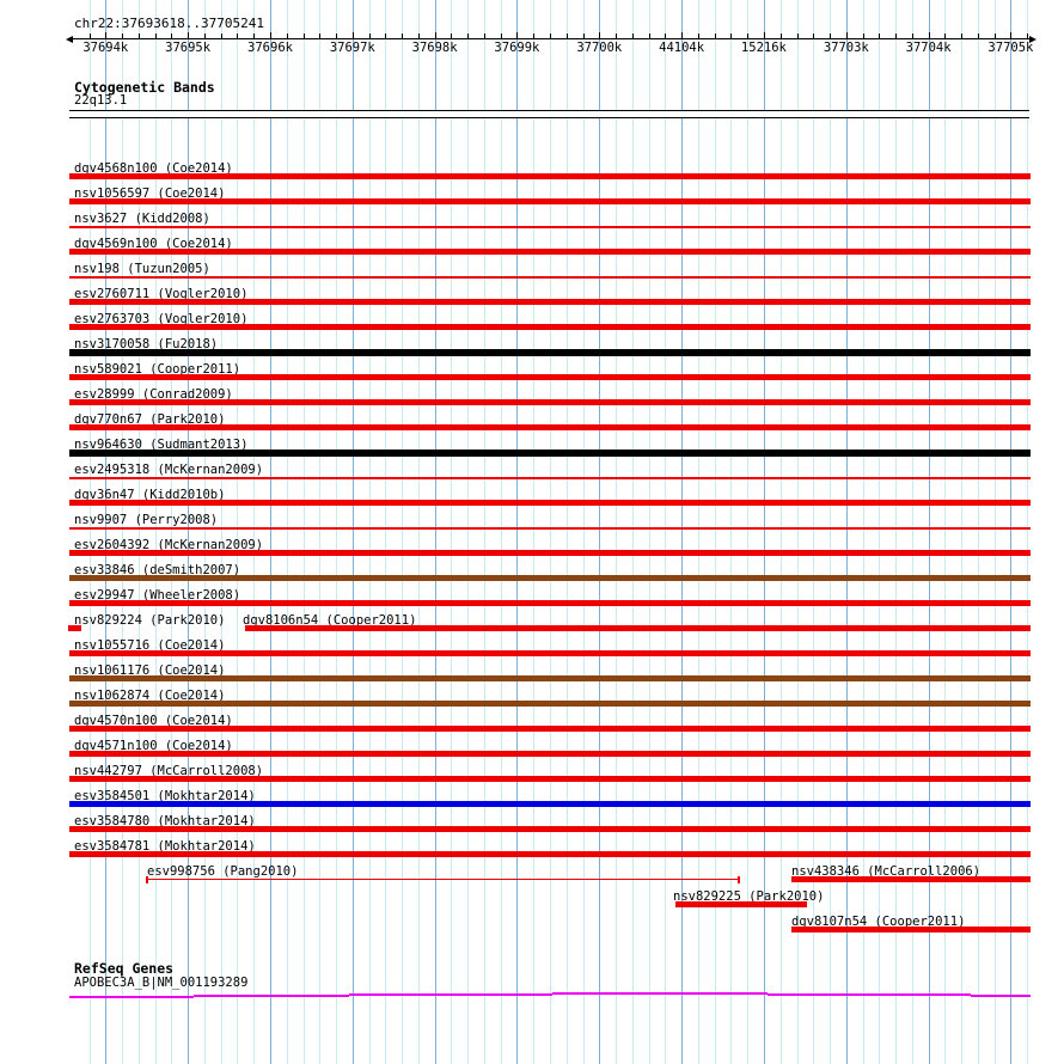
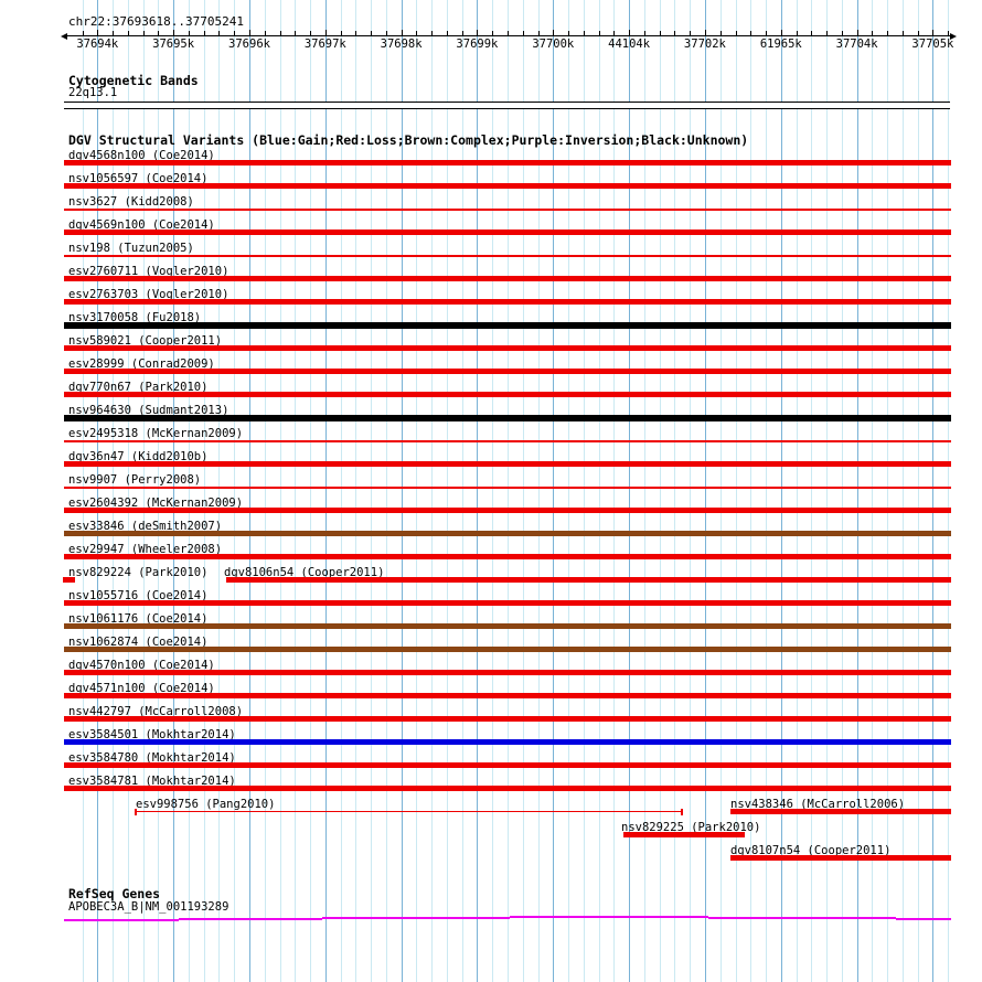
  chr22:37693618..37705241
  37694k
  37695k
  37696k
  37697k
  37698k
  37699k
  37700k
  44104k
- 15216k
+ 37702k
- 37703k
+ 61965k
  37704k
  37705k
  Cytogenetic Bands
  22q13.1
+ DGV Structural Variants (Blue:Gain;Red:Loss;Brown:Complex;Purple:Inversion;Black:Unknown)
  dgv4568n100 (Coe2014)
  nsv1056597 (Coe2014)
  nsv3627 (Kidd2008)
  dgv4569n100 (Coe2014)
  nsv198 (Tuzun2005)
  esv2760711 (Vogler2010)
  esv2763703 (Vogler2010)
  nsv3170058 (Fu2018)
  nsv589021 (Cooper2011)
  esv28999 (Conrad2009)
  dgv770n67 (Park2010)
  nsv964630 (Sudmant2013)
  esv2495318 (McKernan2009)
  dgv36n47 (Kidd2010b)
  nsv9907 (Perry2008)
  esv2604392 (McKernan2009)
  esv33846 (deSmith2007)
  esv29947 (Wheeler2008)
  nsv829224 (Park2010)
  dgv8106n54 (Cooper2011)
  nsv1055716 (Coe2014)
  nsv1061176 (Coe2014)
  nsv1062874 (Coe2014)
  dgv4570n100 (Coe2014)
  dgv4571n100 (Coe2014)
  nsv442797 (McCarroll2008)
  esv3584501 (Mokhtar2014)
  esv3584780 (Mokhtar2014)
  esv3584781 (Mokhtar2014)
  esv998756 (Pang2010)
  nsv438346 (McCarroll2006)
  nsv829225 (Park2010)
  dgv8107n54 (Cooper2011)
  RefSeq Genes
  APOBEC3A_B|NM_001193289
